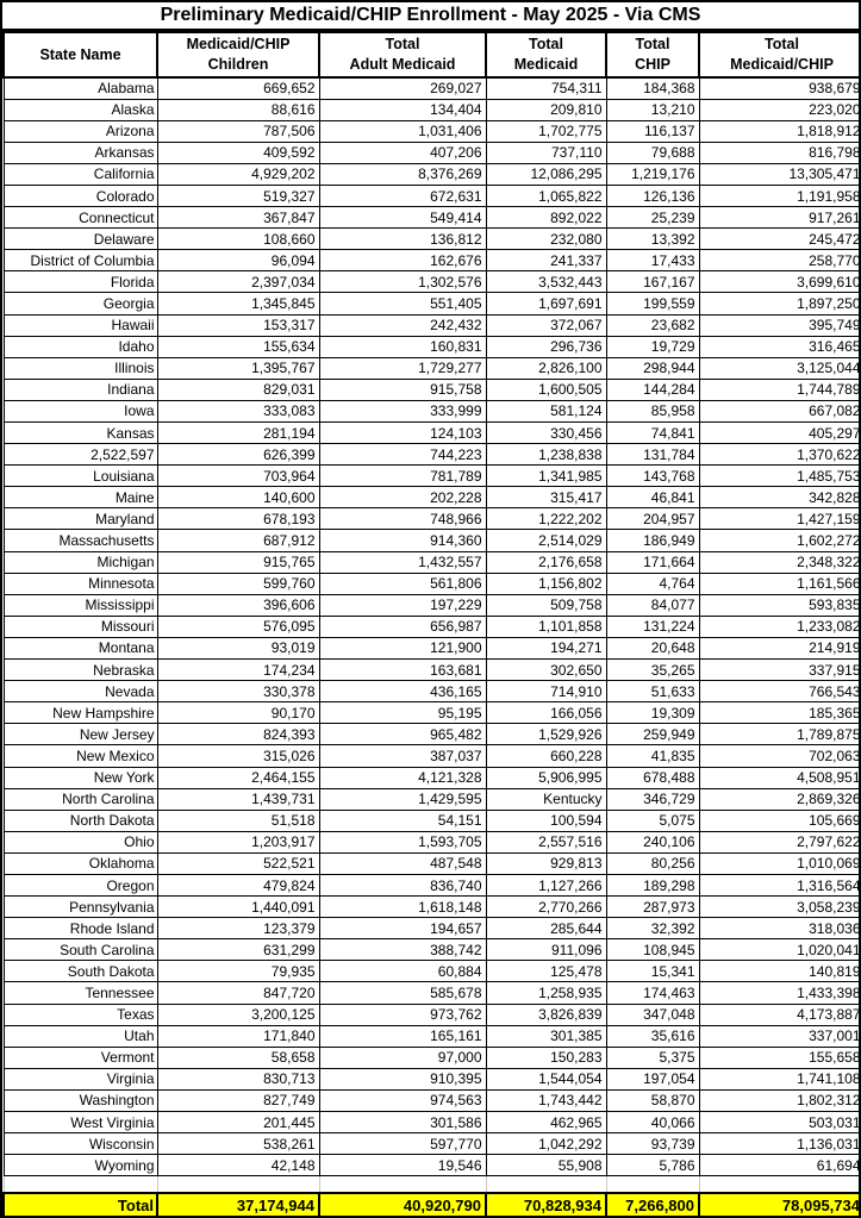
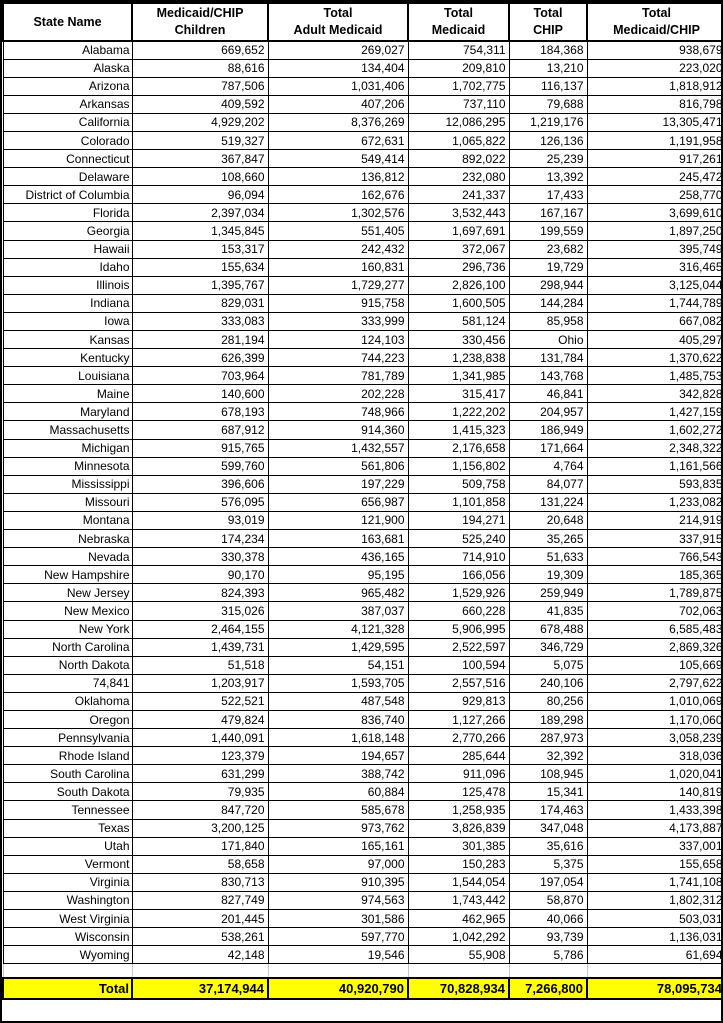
- Preliminary Medicaid/CHIP Enrollment - May 2025 - Via CMS
  State Name	Medicaid/CHIPChildren	TotalAdult Medicaid	TotalMedicaid	TotalCHIP	TotalMedicaid/CHIP
  Alabama	669,652	269,027	754,311	184,368	938,679
  Alaska	88,616	134,404	209,810	13,210	223,020
  Arizona	787,506	1,031,406	1,702,775	116,137	1,818,912
  Arkansas	409,592	407,206	737,110	79,688	816,798
  California	4,929,202	8,376,269	12,086,295	1,219,176	13,305,471
  Colorado	519,327	672,631	1,065,822	126,136	1,191,958
  Connecticut	367,847	549,414	892,022	25,239	917,261
  Delaware	108,660	136,812	232,080	13,392	245,472
  District of Columbia	96,094	162,676	241,337	17,433	258,770
  Florida	2,397,034	1,302,576	3,532,443	167,167	3,699,610
  Georgia	1,345,845	551,405	1,697,691	199,559	1,897,250
  Hawaii	153,317	242,432	372,067	23,682	395,749
  Idaho	155,634	160,831	296,736	19,729	316,465
  Illinois	1,395,767	1,729,277	2,826,100	298,944	3,125,044
  Indiana	829,031	915,758	1,600,505	144,284	1,744,789
  Iowa	333,083	333,999	581,124	85,958	667,082
- Kansas	281,194	124,103	330,456	74,841	405,297
+ Kansas	281,194	124,103	330,456	Ohio	405,297
- 2,522,597	626,399	744,223	1,238,838	131,784	1,370,622
+ Kentucky	626,399	744,223	1,238,838	131,784	1,370,622
  Louisiana	703,964	781,789	1,341,985	143,768	1,485,753
  Maine	140,600	202,228	315,417	46,841	342,828
  Maryland	678,193	748,966	1,222,202	204,957	1,427,159
- Massachusetts	687,912	914,360	2,514,029	186,949	1,602,272
+ Massachusetts	687,912	914,360	1,415,323	186,949	1,602,272
  Michigan	915,765	1,432,557	2,176,658	171,664	2,348,322
  Minnesota	599,760	561,806	1,156,802	4,764	1,161,566
  Mississippi	396,606	197,229	509,758	84,077	593,835
  Missouri	576,095	656,987	1,101,858	131,224	1,233,082
  Montana	93,019	121,900	194,271	20,648	214,919
- Nebraska	174,234	163,681	302,650	35,265	337,915
+ Nebraska	174,234	163,681	525,240	35,265	337,915
  Nevada	330,378	436,165	714,910	51,633	766,543
  New Hampshire	90,170	95,195	166,056	19,309	185,365
  New Jersey	824,393	965,482	1,529,926	259,949	1,789,875
  New Mexico	315,026	387,037	660,228	41,835	702,063
- New York	2,464,155	4,121,328	5,906,995	678,488	4,508,951
+ New York	2,464,155	4,121,328	5,906,995	678,488	6,585,483
- North Carolina	1,439,731	1,429,595	Kentucky	346,729	2,869,326
+ North Carolina	1,439,731	1,429,595	2,522,597	346,729	2,869,326
  North Dakota	51,518	54,151	100,594	5,075	105,669
- Ohio	1,203,917	1,593,705	2,557,516	240,106	2,797,622
+ 74,841	1,203,917	1,593,705	2,557,516	240,106	2,797,622
  Oklahoma	522,521	487,548	929,813	80,256	1,010,069
- Oregon	479,824	836,740	1,127,266	189,298	1,316,564
+ Oregon	479,824	836,740	1,127,266	189,298	1,170,060
  Pennsylvania	1,440,091	1,618,148	2,770,266	287,973	3,058,239
  Rhode Island	123,379	194,657	285,644	32,392	318,036
  South Carolina	631,299	388,742	911,096	108,945	1,020,041
  South Dakota	79,935	60,884	125,478	15,341	140,819
  Tennessee	847,720	585,678	1,258,935	174,463	1,433,398
  Texas	3,200,125	973,762	3,826,839	347,048	4,173,887
  Utah	171,840	165,161	301,385	35,616	337,001
  Vermont	58,658	97,000	150,283	5,375	155,658
  Virginia	830,713	910,395	1,544,054	197,054	1,741,108
  Washington	827,749	974,563	1,743,442	58,870	1,802,312
  West Virginia	201,445	301,586	462,965	40,066	503,031
  Wisconsin	538,261	597,770	1,042,292	93,739	1,136,031
  Wyoming	42,148	19,546	55,908	5,786	61,694
  Total	37,174,944	40,920,790	70,828,934	7,266,800	78,095,734
